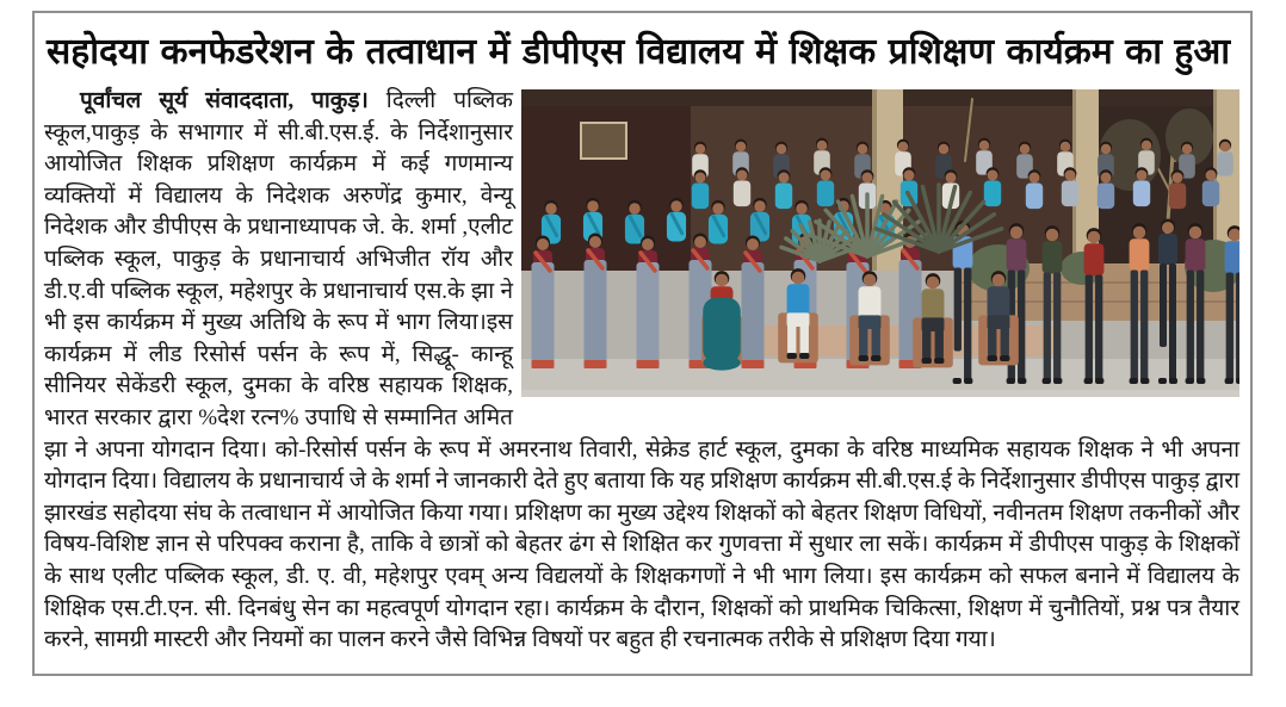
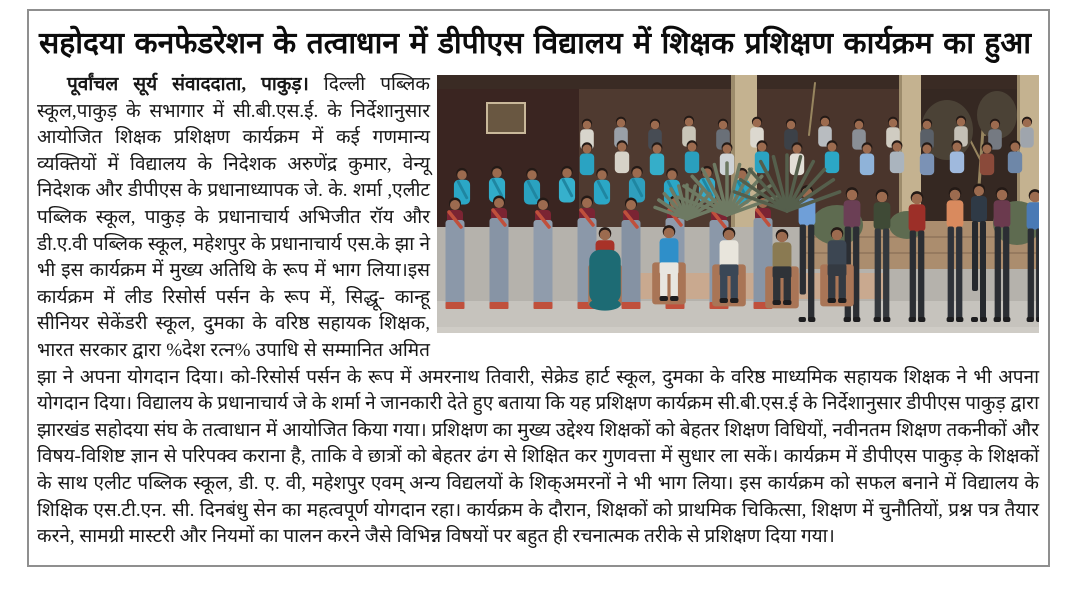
  सहोदया कनफेडरेशन के तत्वाधान में डीपीएस विद्यालय में शिक्षक प्रशिक्षण कार्यक्रम का हुआ
- पूर्वांचल सूर्य संवाददाता, पाकुड़। दिल्ली पब्लिक स्कूल,पाकुड़ के सभागार में सी.बी.एस.ई. के निर्देशानुसार आयोजित शिक्षक प्रशिक्षण कार्यक्रम में कई गणमान्य व्यक्तियों में विद्यालय के निदेशक अरुणेंद्र कुमार, वेन्यू निदेशक और डीपीएस के प्रधानाध्यापक जे. के. शर्मा ,एलीट पब्लिक स्कूल, पाकुड़ के प्रधानाचार्य अभिजीत रॉय और डी.ए.वी पब्लिक स्कूल, महेशपुर के प्रधानाचार्य एस.के झा ने भी इस कार्यक्रम में मुख्य अतिथि के रूप में भाग लिया।इस कार्यक्रम में लीड रिसोर्स पर्सन के रूप में, सिद्धू- कान्हू सीनियर सेकेंडरी स्कूल, दुमका के वरिष्ठ सहायक शिक्षक, भारत सरकार द्वारा %देश रत्न% उपाधि से सम्मानित अमित झा ने अपना योगदान दिया। को-रिसोर्स पर्सन के रूप में अमरनाथ तिवारी, सेक्रेड हार्ट स्कूल, दुमका के वरिष्ठ माध्यमिक सहायक शिक्षक ने भी अपना योगदान दिया। विद्यालय के प्रधानाचार्य जे के शर्मा ने जानकारी देते हुए बताया कि यह प्रशिक्षण कार्यक्रम सी.बी.एस.ई के निर्देशानुसार डीपीएस पाकुड़ द्वारा झारखंड सहोदया संघ के तत्वाधान में आयोजित किया गया। प्रशिक्षण का मुख्य उद्देश्य शिक्षकों को बेहतर शिक्षण विधियों, नवीनतम शिक्षण तकनीकों और विषय-विशिष्ट ज्ञान से परिपक्व कराना है, ताकि वे छात्रों को बेहतर ढंग से शिक्षित कर गुणवत्ता में सुधार ला सकें। कार्यक्रम में डीपीएस पाकुड़ के शिक्षकों के साथ एलीट पब्लिक स्कूल, डी. ए. वी, महेशपुर एवम् अन्य विद्यलयों के शिक्षकगणों ने भी भाग लिया। इस कार्यक्रम को सफल बनाने में विद्यालय के शिक्षिक एस.टी.एन. सी. दिनबंधु सेन का महत्वपूर्ण योगदान रहा। कार्यक्रम के दौरान, शिक्षकों को प्राथमिक चिकित्सा, शिक्षण में चुनौतियों, प्रश्न पत्र तैयार करने, सामग्री मास्टरी और नियमों का पालन करने जैसे विभिन्न विषयों पर बहुत ही रचनात्मक तरीके से प्रशिक्षण दिया गया।
+ पूर्वांचल सूर्य संवाददाता, पाकुड़। दिल्ली पब्लिक स्कूल,पाकुड़ के सभागार में सी.बी.एस.ई. के निर्देशानुसार आयोजित शिक्षक प्रशिक्षण कार्यक्रम में कई गणमान्य व्यक्तियों में विद्यालय के निदेशक अरुणेंद्र कुमार, वेन्यू निदेशक और डीपीएस के प्रधानाध्यापक जे. के. शर्मा ,एलीट पब्लिक स्कूल, पाकुड़ के प्रधानाचार्य अभिजीत रॉय और डी.ए.वी पब्लिक स्कूल, महेशपुर के प्रधानाचार्य एस.के झा ने भी इस कार्यक्रम में मुख्य अतिथि के रूप में भाग लिया।इस कार्यक्रम में लीड रिसोर्स पर्सन के रूप में, सिद्धू- कान्हू सीनियर सेकेंडरी स्कूल, दुमका के वरिष्ठ सहायक शिक्षक, भारत सरकार द्वारा %देश रत्न% उपाधि से सम्मानित अमित झा ने अपना योगदान दिया। को-रिसोर्स पर्सन के रूप में अमरनाथ तिवारी, सेक्रेड हार्ट स्कूल, दुमका के वरिष्ठ माध्यमिक सहायक शिक्षक ने भी अपना योगदान दिया। विद्यालय के प्रधानाचार्य जे के शर्मा ने जानकारी देते हुए बताया कि यह प्रशिक्षण कार्यक्रम सी.बी.एस.ई के निर्देशानुसार डीपीएस पाकुड़ द्वारा झारखंड सहोदया संघ के तत्वाधान में आयोजित किया गया। प्रशिक्षण का मुख्य उद्देश्य शिक्षकों को बेहतर शिक्षण विधियों, नवीनतम शिक्षण तकनीकों और विषय-विशिष्ट ज्ञान से परिपक्व कराना है, ताकि वे छात्रों को बेहतर ढंग से शिक्षित कर गुणवत्ता में सुधार ला सकें। कार्यक्रम में डीपीएस पाकुड़ के शिक्षकों के साथ एलीट पब्लिक स्कूल, डी. ए. वी, महेशपुर एवम् अन्य विद्यलयों के शिक्अमरनों ने भी भाग लिया। इस कार्यक्रम को सफल बनाने में विद्यालय के शिक्षिक एस.टी.एन. सी. दिनबंधु सेन का महत्वपूर्ण योगदान रहा। कार्यक्रम के दौरान, शिक्षकों को प्राथमिक चिकित्सा, शिक्षण में चुनौतियों, प्रश्न पत्र तैयार करने, सामग्री मास्टरी और नियमों का पालन करने जैसे विभिन्न विषयों पर बहुत ही रचनात्मक तरीके से प्रशिक्षण दिया गया।
